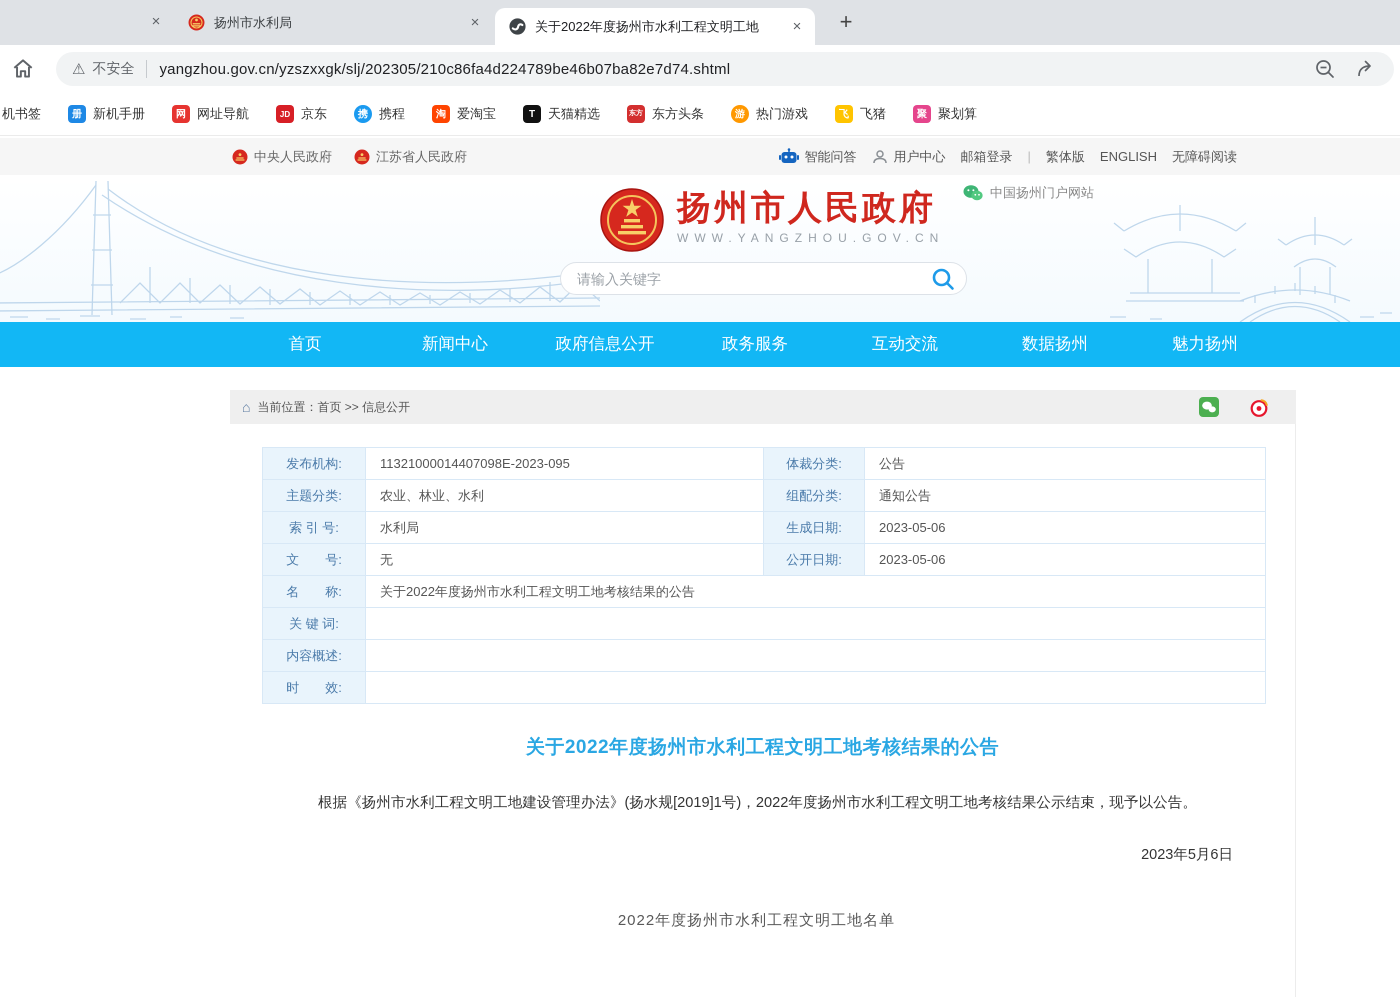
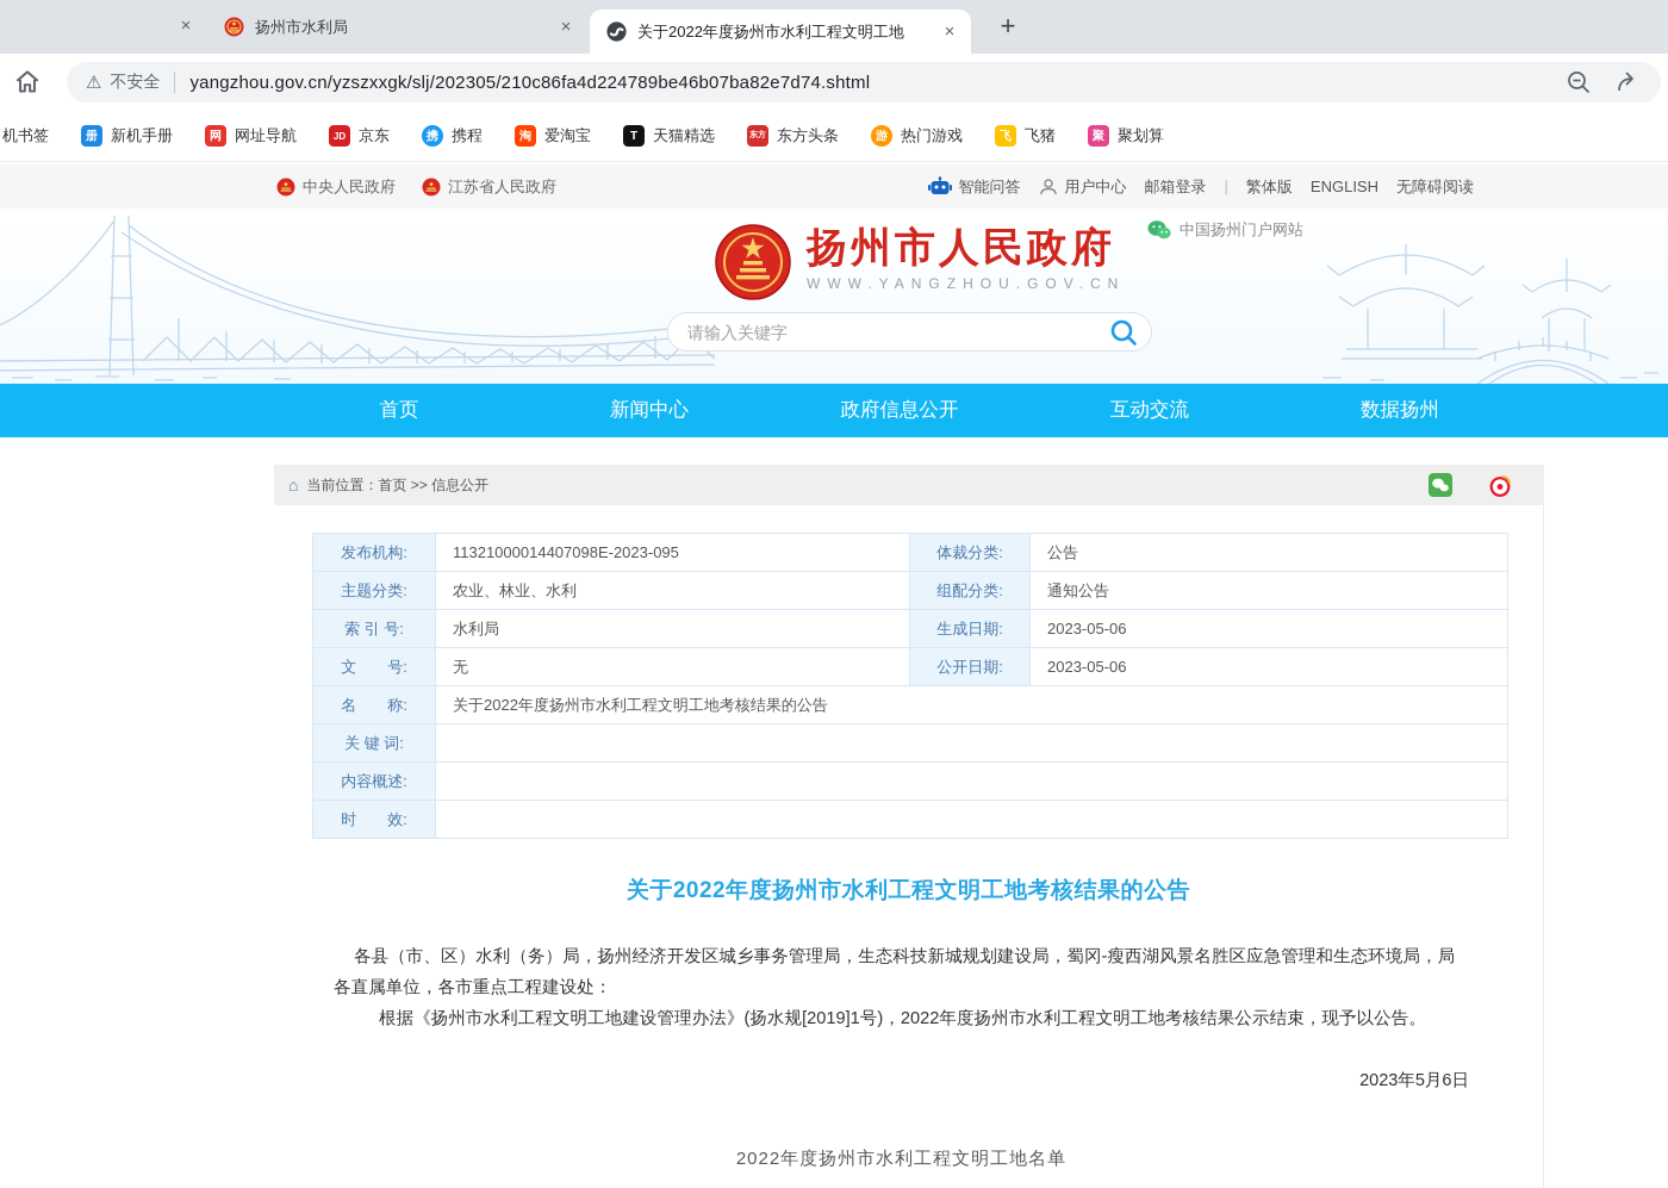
  ×
  扬州市水利局
  ×
  关于2022年度扬州市水利工程文明工地
  ×
  +
  ⚠
  不安全
  yangzhou.gov.cn/yzszxxgk/slj/202305/210c86fa4d224789be46b07ba82e7d74.shtml
  机书签
  册
  新机手册
  网
  网址导航
  JD
  京东
  携
  携程
  淘
  爱淘宝
  T
  天猫精选
  东方头条
  游
  热门游戏
  飞
  飞猪
  聚
  聚划算
  中央人民政府
  江苏省人民政府
  智能问答
  用户中心
  邮箱登录
  |
  繁体版
  ENGLISH
  无障碍阅读
  扬州市人民政府
  WWW.YANGZHOU.GOV.CN
  中国扬州门户网站
  请输入关键字
  首页
  新闻中心
  政府信息公开
- 政务服务
  互动交流
  数据扬州
- 魅力扬州
  ⌂
  当前位置：首页 >> 信息公开
  发布机构:	11321000014407098E-2023-095	体裁分类:	公告
  主题分类:	农业、林业、水利	组配分类:	通知公告
  索 引 号:	水利局	生成日期:	2023-05-06
  文 号:	无	公开日期:	2023-05-06
  名 称:	关于2022年度扬州市水利工程文明工地考核结果的公告
  关 键 词:
  内容概述:
  时 效:
  关于2022年度扬州市水利工程文明工地考核结果的公告
+ 各县（市、区）水利（务）局，扬州经济开发区城乡事务管理局，生态科技新城规划建设局，蜀冈-瘦西湖风景名胜区应急管理和生态环境局，局各直属单位，各市重点工程建设处：
  根据《扬州市水利工程文明工地建设管理办法》(扬水规[2019]1号)，2022年度扬州市水利工程文明工地考核结果公示结束，现予以公告。
  2023年5月6日
  2022年度扬州市水利工程文明工地名单
